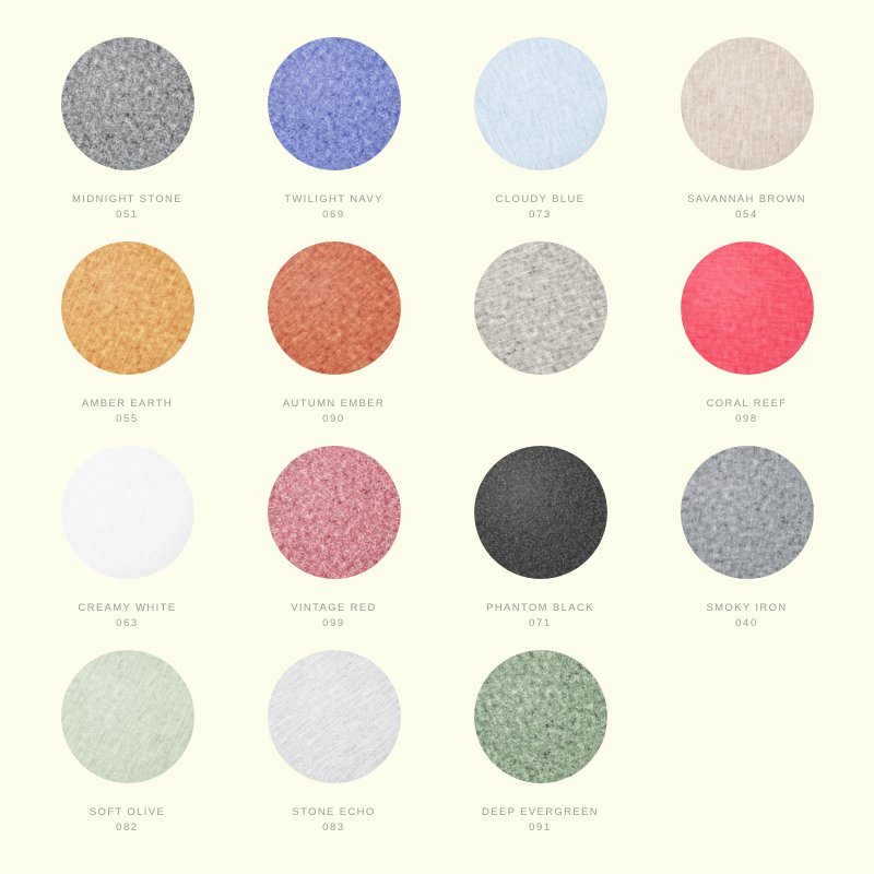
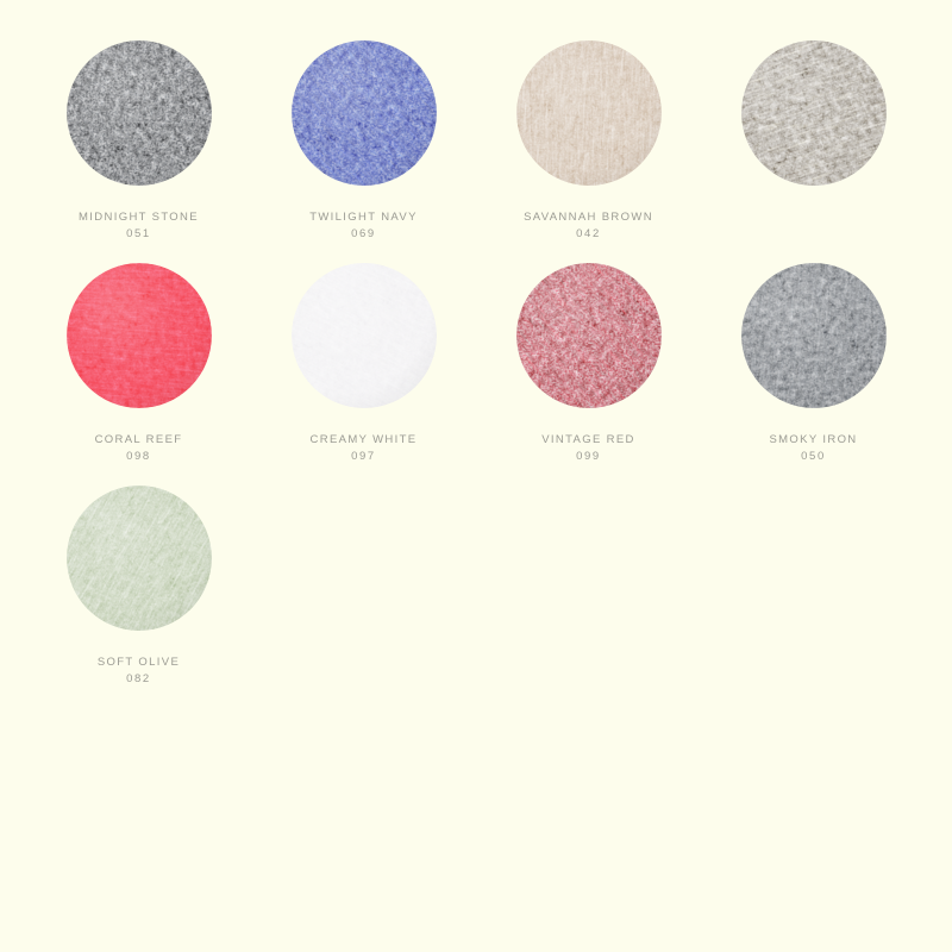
  MIDNIGHT STONE
  051
  TWILIGHT NAVY
  069
- CLOUDY BLUE
- 073
  SAVANNAH BROWN
- 054
+ 042
- AMBER EARTH
- 055
- AUTUMN EMBER
- 090
  CORAL REEF
  098
  CREAMY WHITE
- 063
+ 097
  VINTAGE RED
  099
- PHANTOM BLACK
- 071
  SMOKY IRON
- 040
+ 050
  SOFT OLIVE
  082
- STONE ECHO
- 083
- DEEP EVERGREEN
- 091
